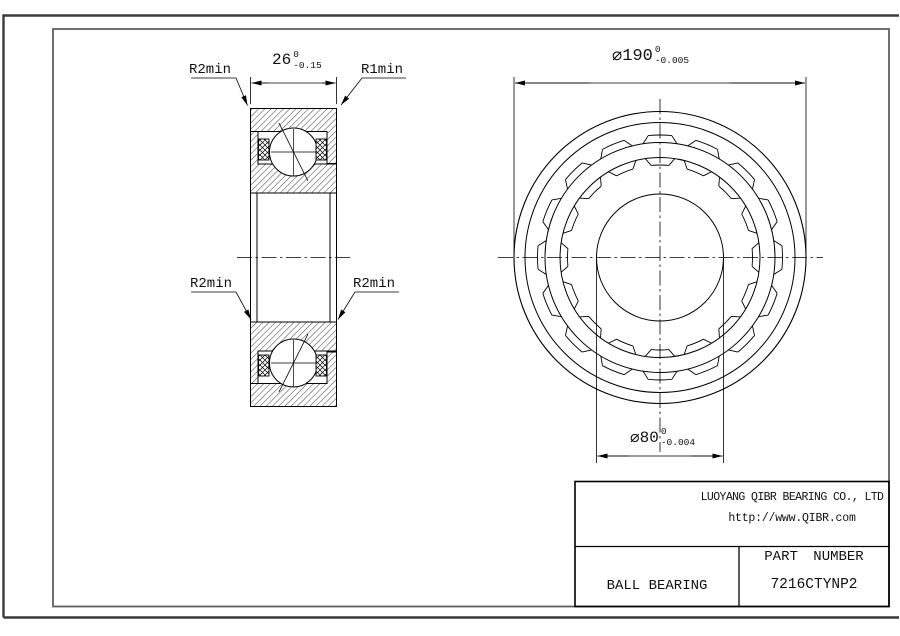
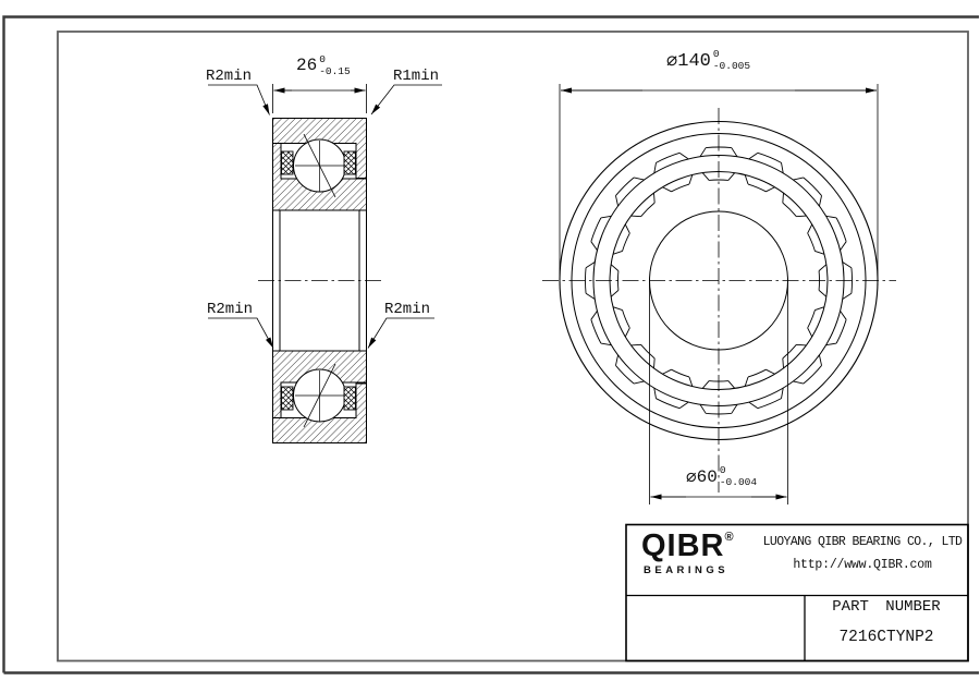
  R2min
  R1min
  R2min
  R2min
  26
  0
  -0.15
- ⌀190
+ ⌀140
  0
  -0.005
- ⌀80
+ ⌀60
  0
  -0.004
+ QIBR®
+ BEARINGS
  LUOYANG QIBR BEARING CO., LTD
  http://www.QIBR.com
- BALL BEARING
  PART NUMBER
  7216CTYNP2
